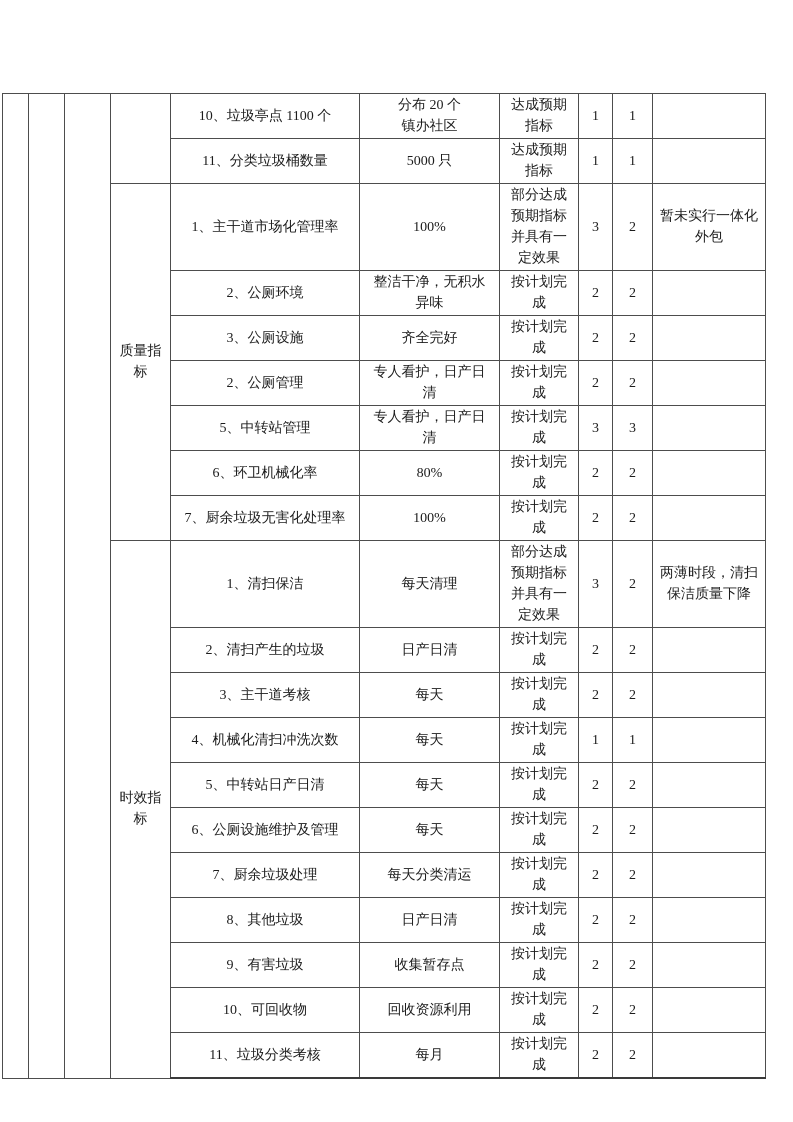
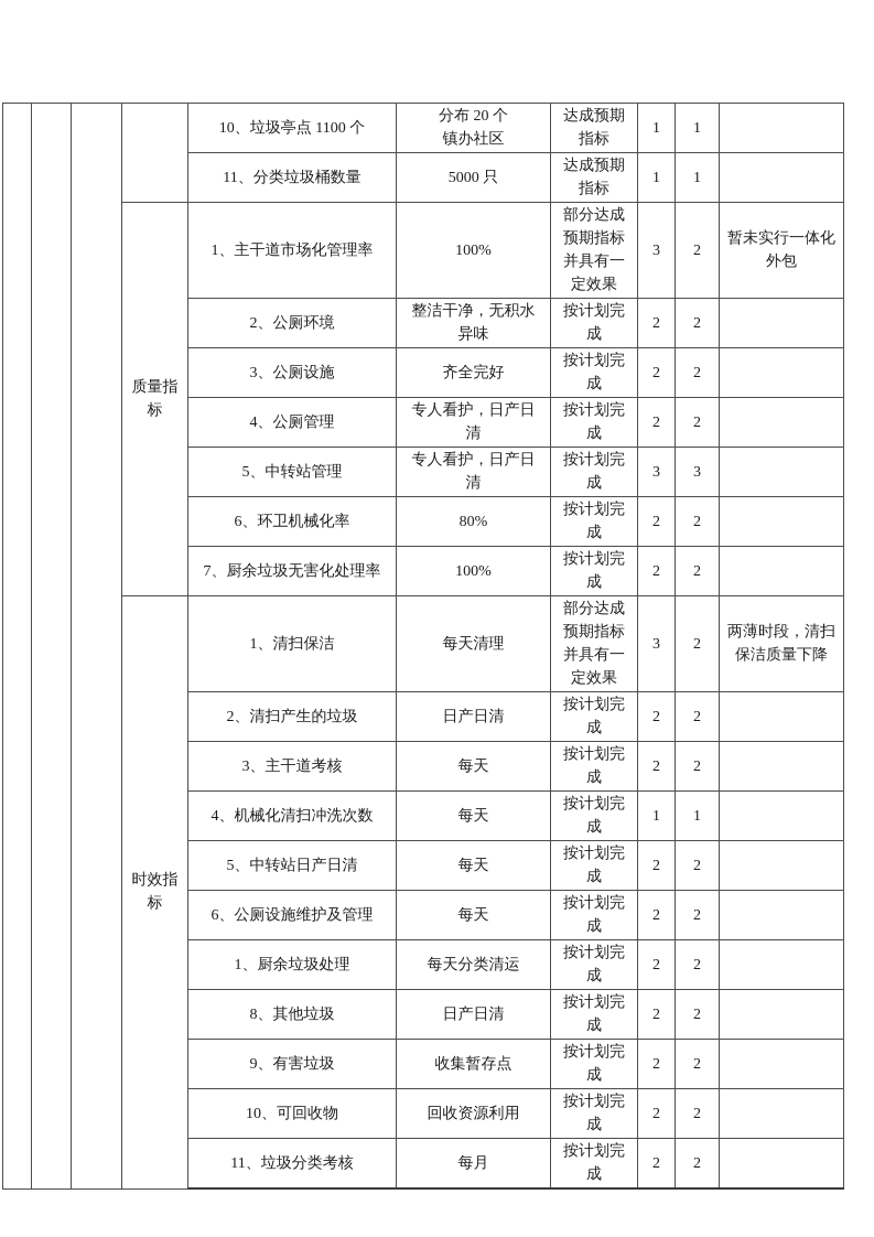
  				10、垃圾亭点 1100 个	分布 20 个 镇办社区	达成预期 指标	1	1
  11、分类垃圾桶数量	5000 只	达成预期 指标	1	1
  质量指标	1、主干道市场化管理率	100%	部分达成 预期指标 并具有一 定效果	3	2	暂未实行一体化 外包
  2、公厕环境	整洁干净，无积水 异味	按计划完 成	2	2
  3、公厕设施	齐全完好	按计划完 成	2	2
- 2、公厕管理	专人看护，日产日 清	按计划完 成	2	2
+ 4、公厕管理	专人看护，日产日 清	按计划完 成	2	2
  5、中转站管理	专人看护，日产日 清	按计划完 成	3	3
  6、环卫机械化率	80%	按计划完 成	2	2
  7、厨余垃圾无害化处理率	100%	按计划完 成	2	2
  时效指标	1、清扫保洁	每天清理	部分达成 预期指标 并具有一 定效果	3	2	两薄时段，清扫 保洁质量下降
  2、清扫产生的垃圾	日产日清	按计划完 成	2	2
  3、主干道考核	每天	按计划完 成	2	2
  4、机械化清扫冲洗次数	每天	按计划完 成	1	1
  5、中转站日产日清	每天	按计划完 成	2	2
  6、公厕设施维护及管理	每天	按计划完 成	2	2
- 7、厨余垃圾处理	每天分类清运	按计划完 成	2	2
+ 1、厨余垃圾处理	每天分类清运	按计划完 成	2	2
  8、其他垃圾	日产日清	按计划完 成	2	2
  9、有害垃圾	收集暂存点	按计划完 成	2	2
  10、可回收物	回收资源利用	按计划完 成	2	2
  11、垃圾分类考核	每月	按计划完 成	2	2
